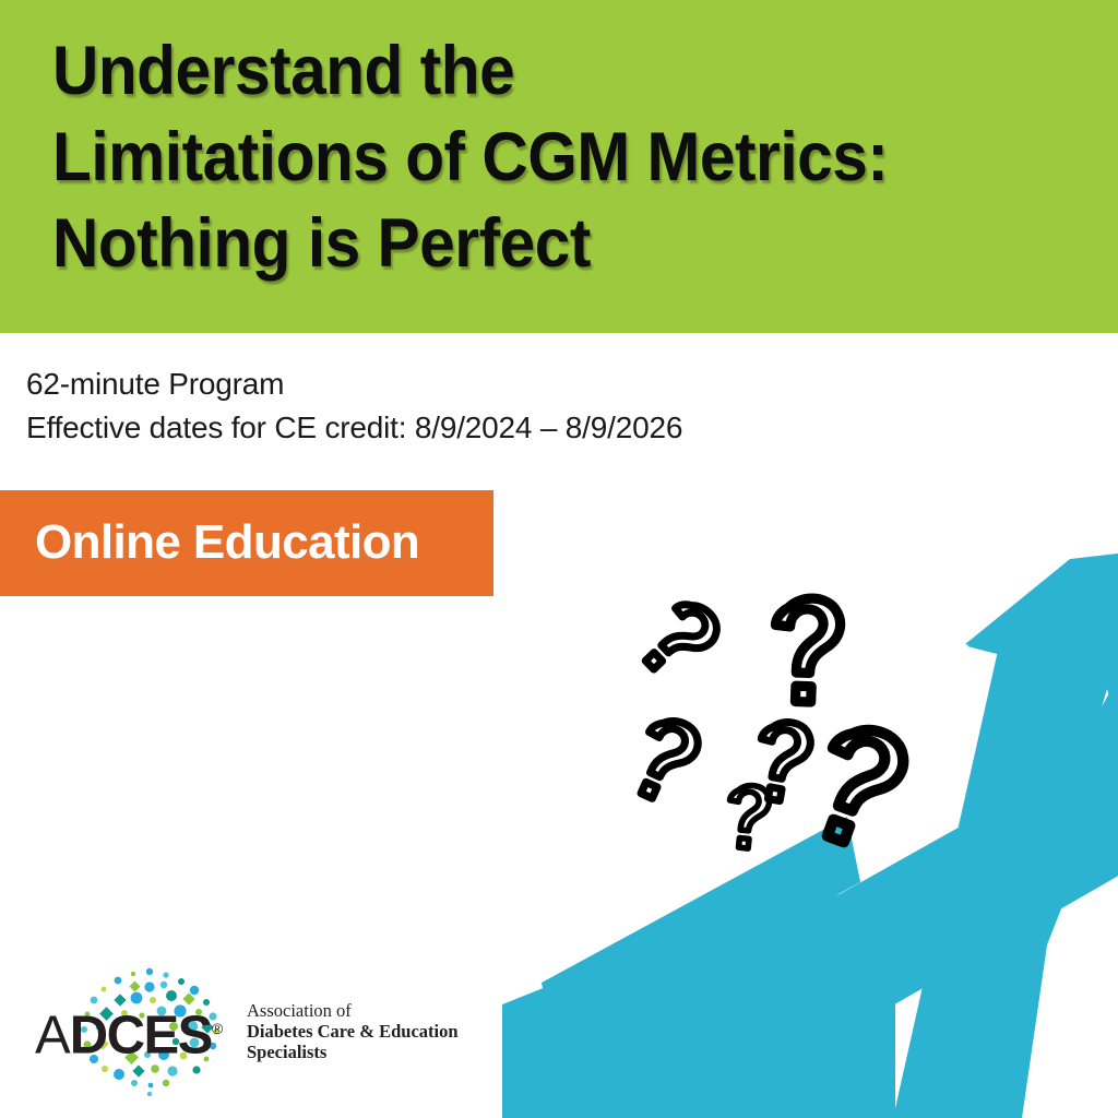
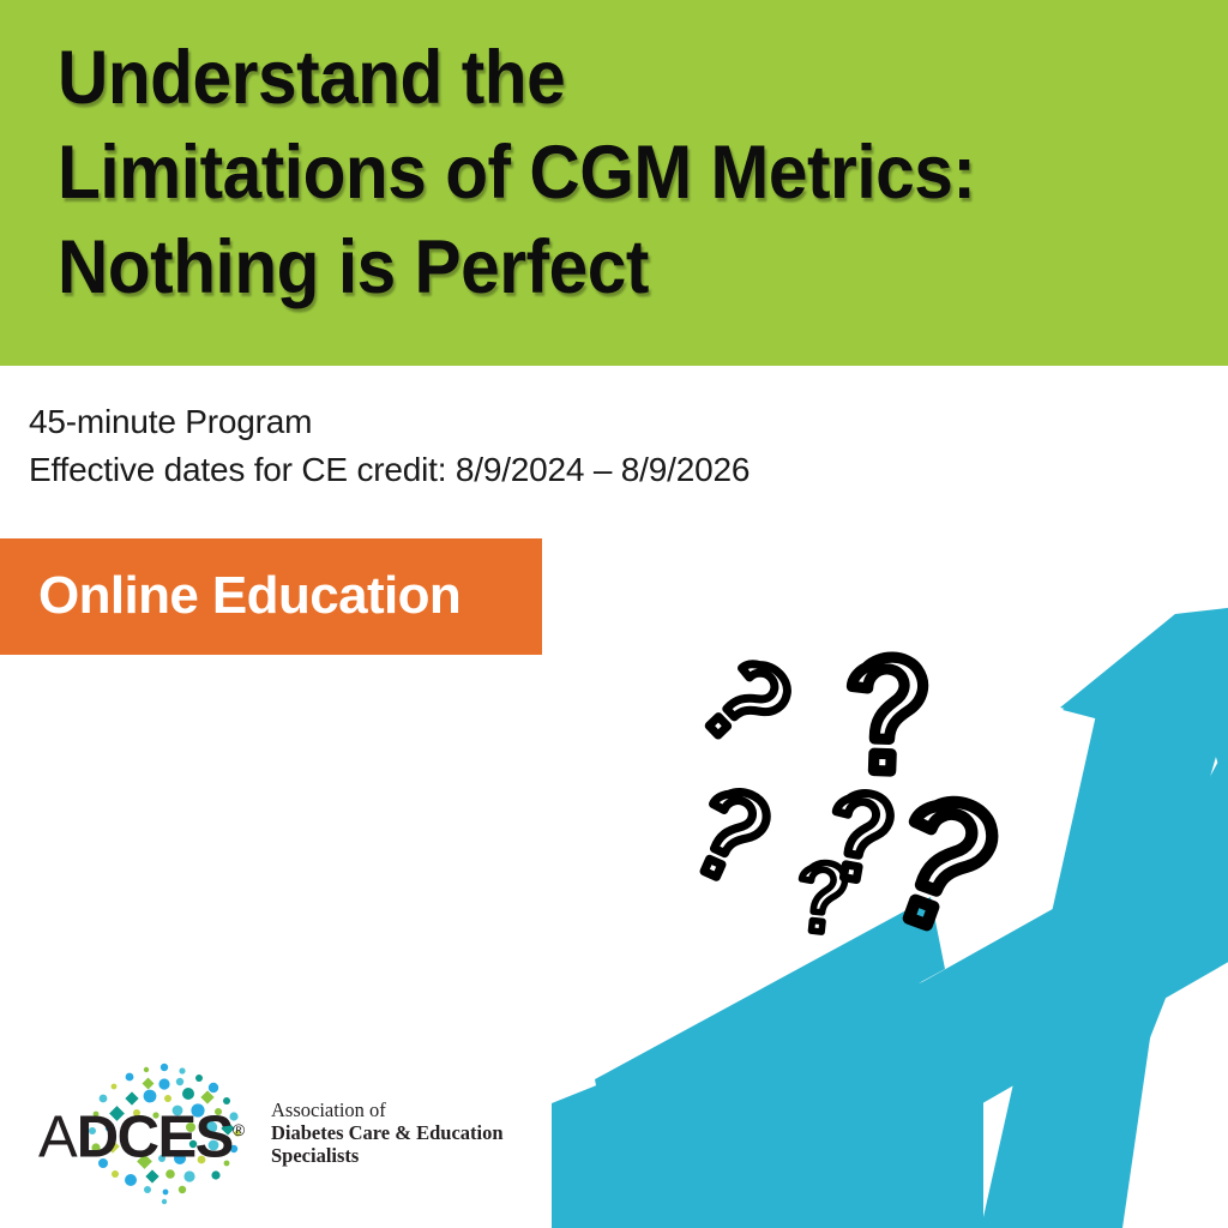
  Understand the
  Limitations of CGM Metrics:
  Nothing is Perfect
- 62-minute Program
+ 45-minute Program
  Effective dates for CE credit: 8/9/2024 – 8/9/2026
  Online Education
  ADCES®
  Association of
  Diabetes Care & Education
  Specialists
